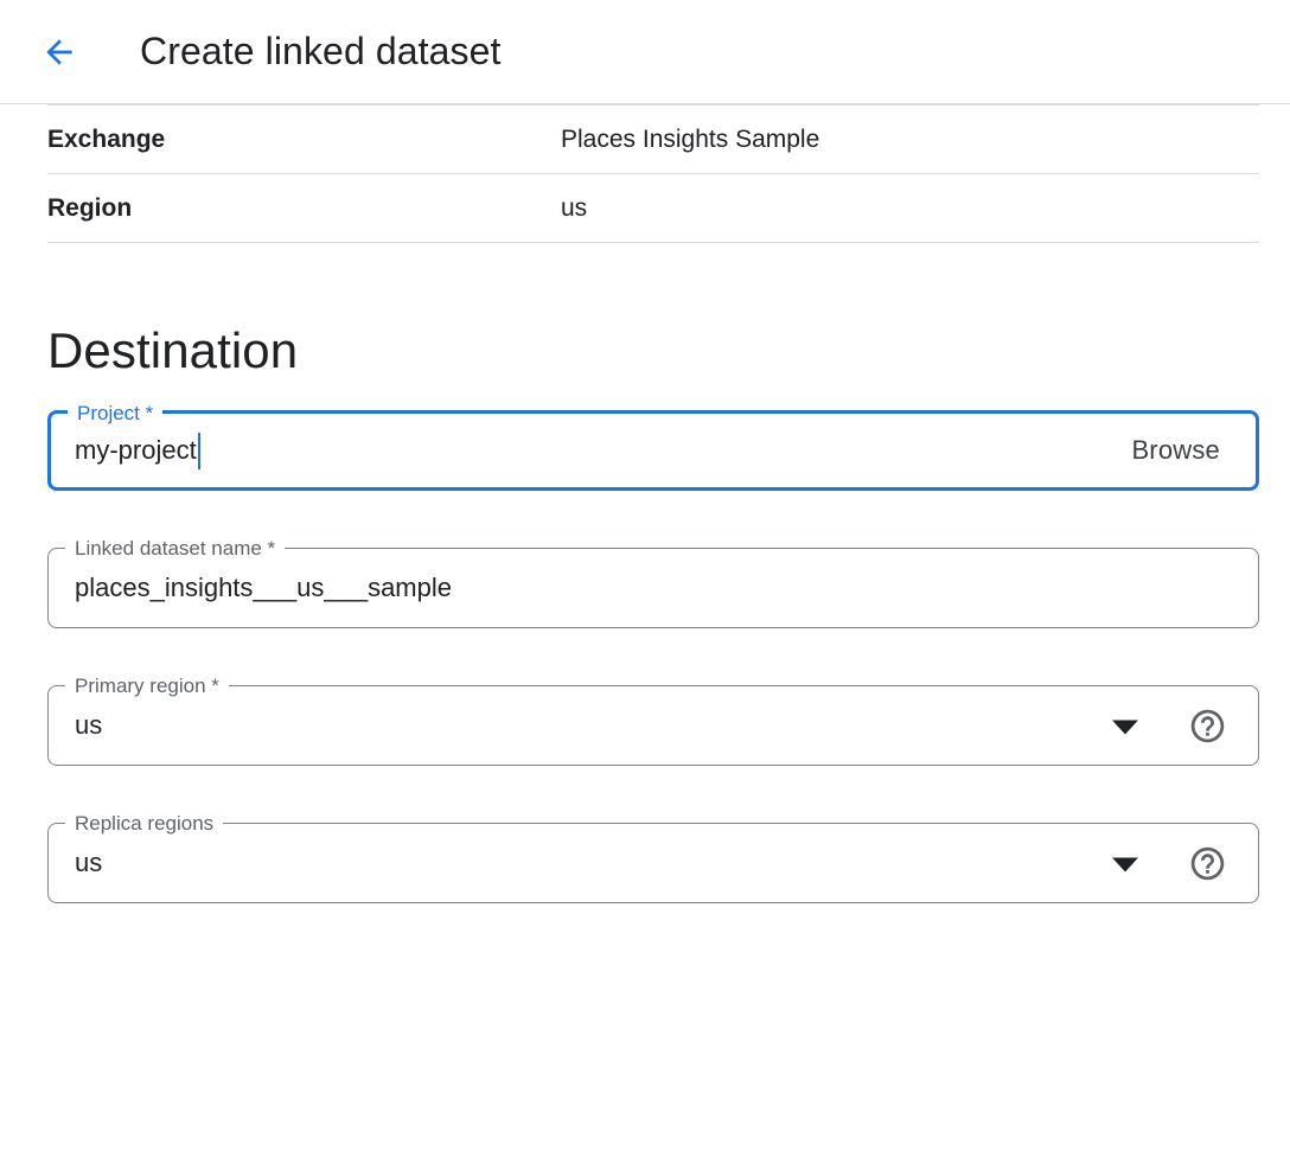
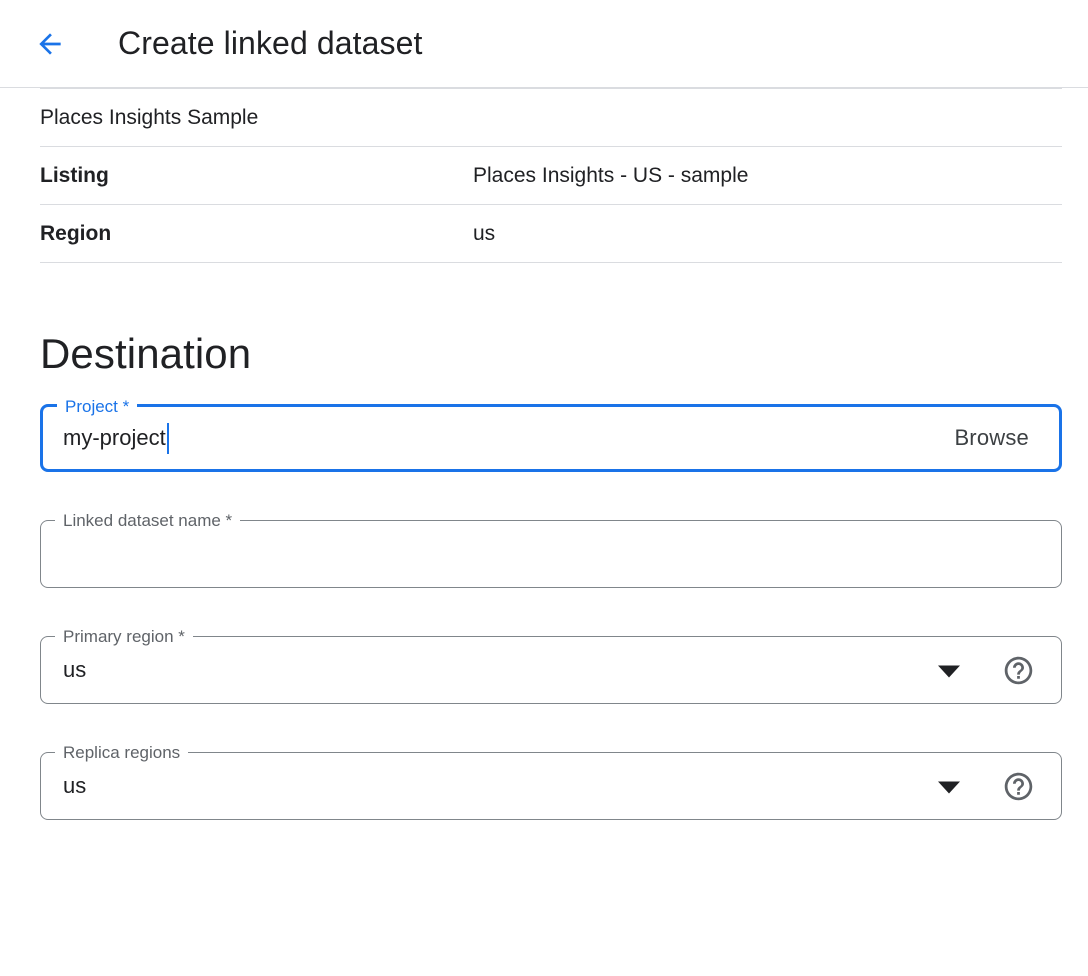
  Create linked dataset
- Exchange
  Places Insights Sample
+ Listing
+ Places Insights - US - sample
  Region
  us
  Destination
  Project *
  my-project
  Browse
  Linked dataset name *
- places_insights___us___sample
  Primary region *
  us
  Replica regions
  us
